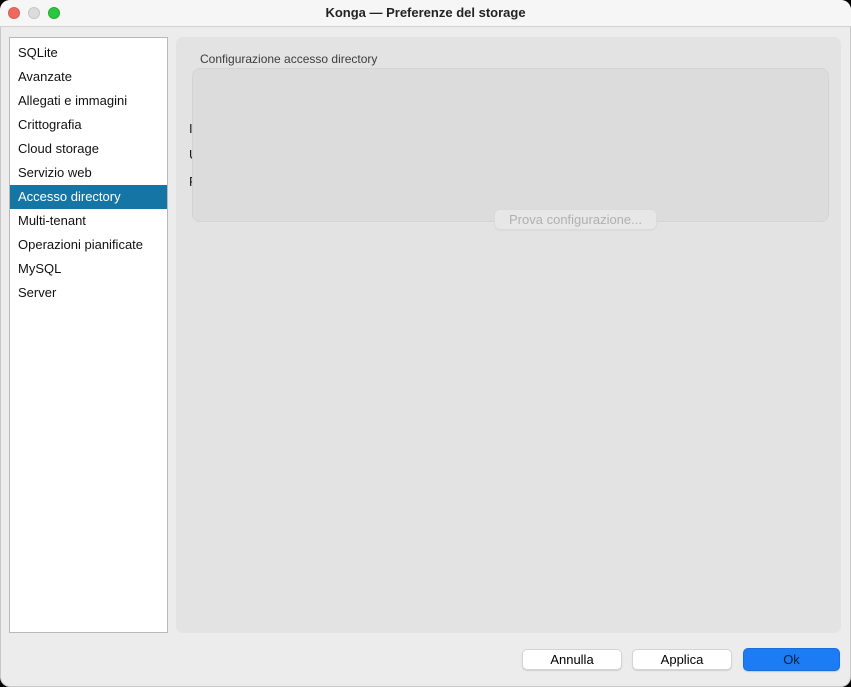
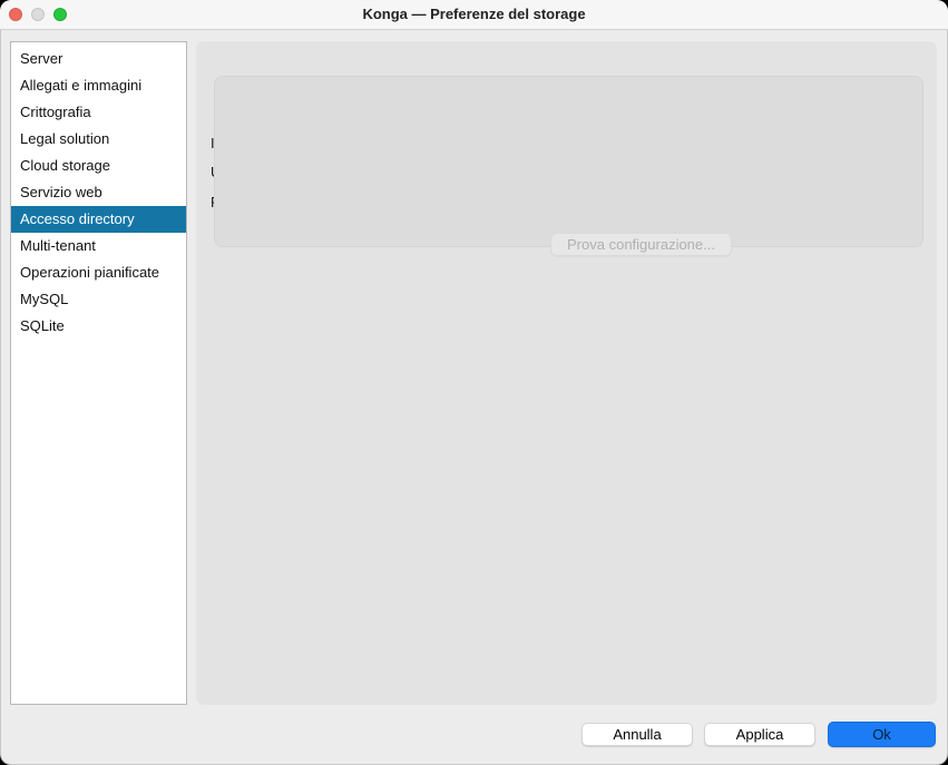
  Konga — Preferenze del storage
- SQLite
+ Server
- Avanzate
  Allegati e immagini
  Crittografia
+ Legal solution
  Cloud storage
  Servizio web
  Accesso directory
  Multi-tenant
  Operazioni pianificate
  MySQL
- Server
+ SQLite
- Configurazione accesso directory
  Prova configurazione...
  Annulla
  Applica
  Ok
